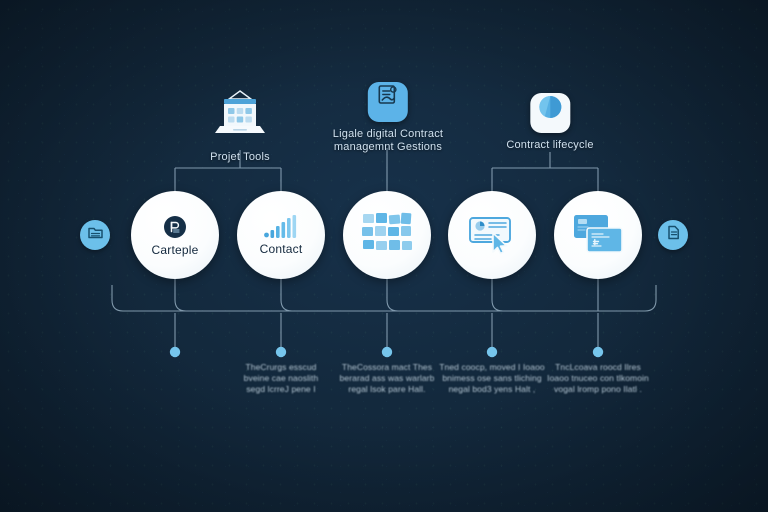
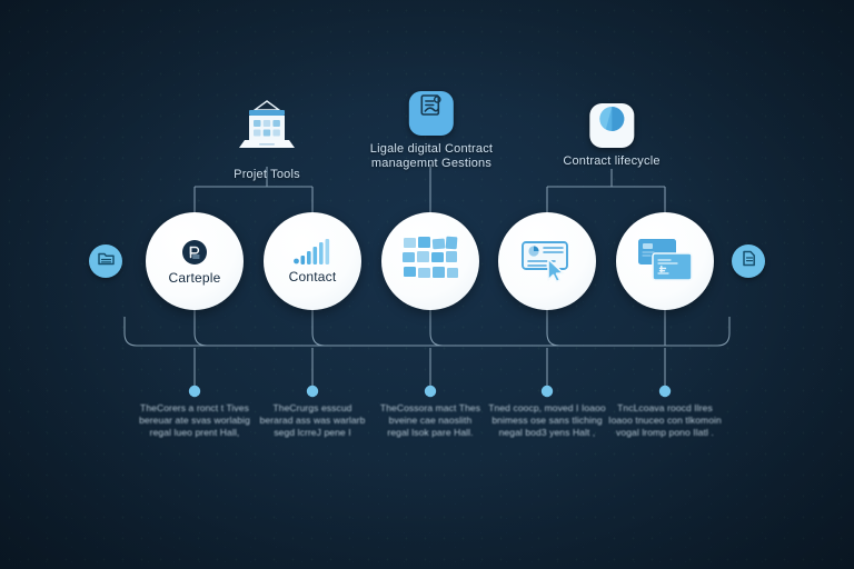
  Projet Tools
  Ligale digital Contract
  managemnt Gestions
  Contract lifecycle
  Carteple
  Contact
+ TheCorers a ronct t Tives
+ bereuar ate svas worlabig
+ regal lueo prent Hall,
  TheCrurgs esscud
- bveine cae naoslith
+ berarad ass was warlarb
  segd lcrreJ pene I
  TheCossora mact Thes
- berarad ass was warlarb
+ bveine cae naoslith
  regal lsok pare Hall.
  Tned coocp, moved I Ioaoo
  bnimess ose sans tliching
  negal bod3 yens Halt ,
  TncLcoava roocd Ilres
  Ioaoo tnuceo con tlkomoin
  vogal lromp pono Ilatl .
